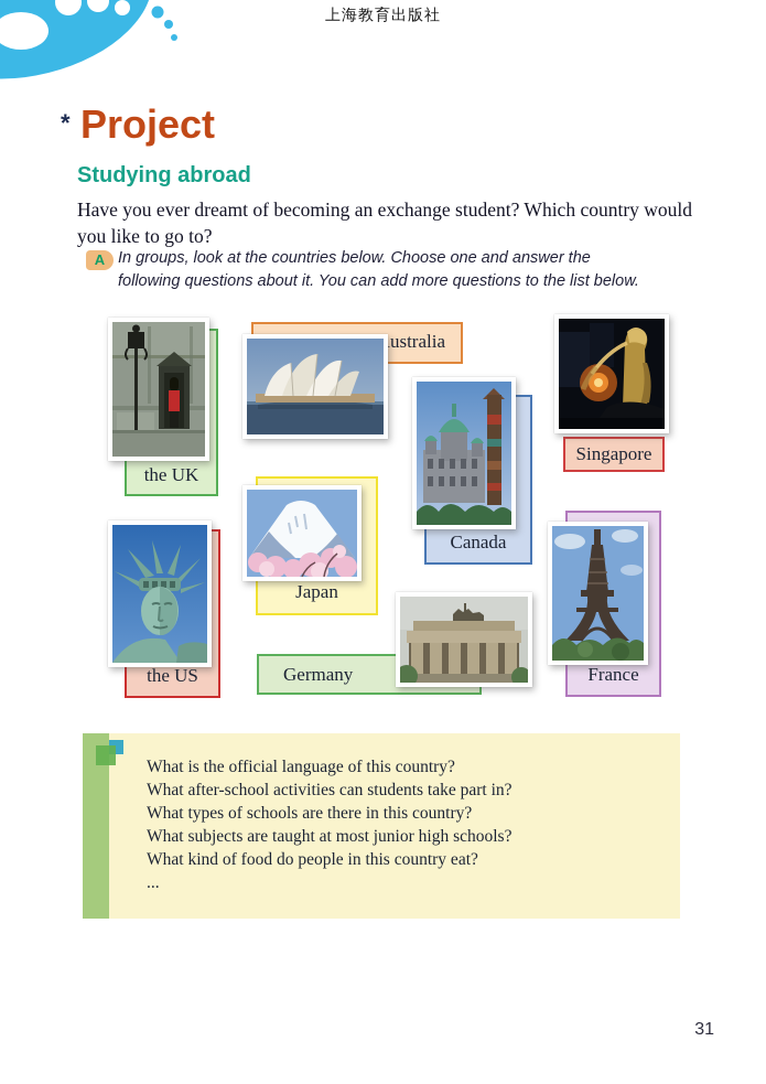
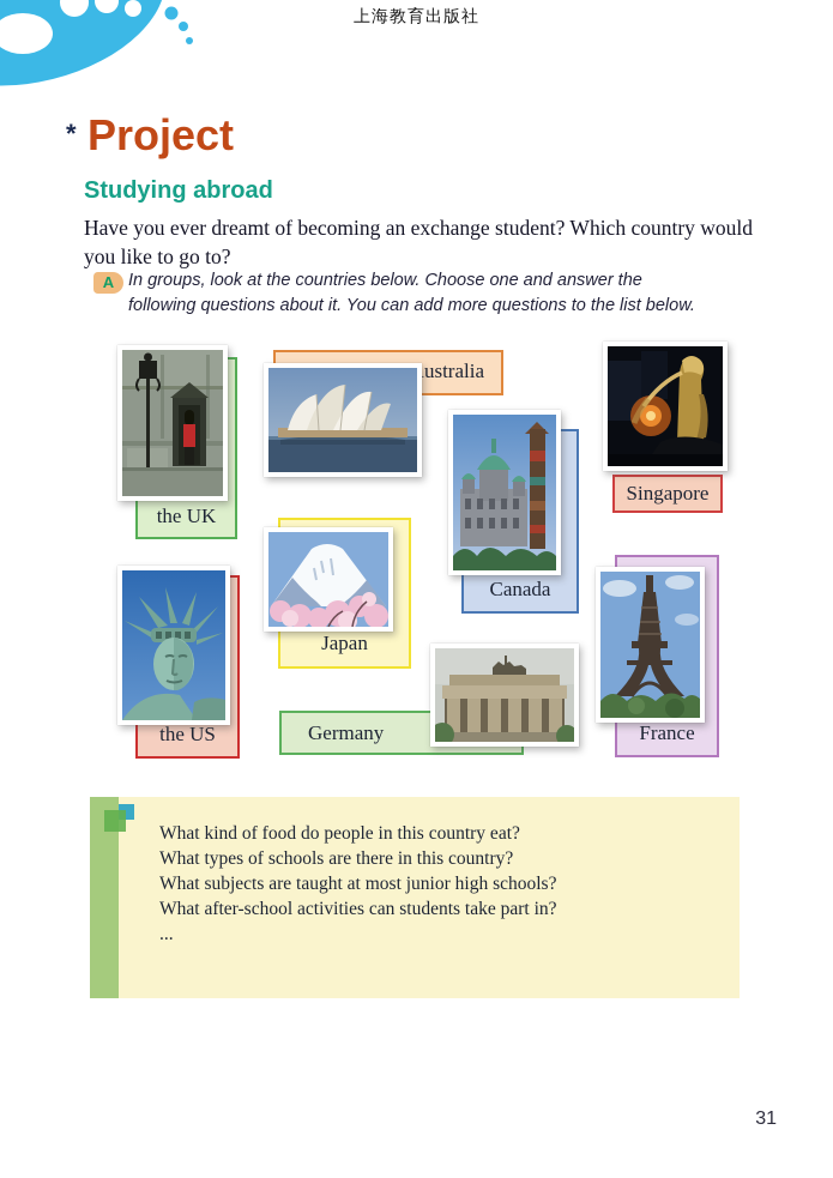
  上海教育出版社
  *
  Project
  Studying abroad
  Have you ever dreamt of becoming an exchange student? Which country would you like to go to?
  A
  In groups, look at the countries below. Choose one and answer the following questions about it. You can add more questions to the list below.
  the UK
  ustralia
  Singapore
  Canada
  Japan
  the US
  Germany
  France
- What is the official language of this country?
- What after-school activities can students take part in?
+ What kind of food do people in this country eat?
  What types of schools are there in this country?
  What subjects are taught at most junior high schools?
- What kind of food do people in this country eat?
+ What after-school activities can students take part in?
  ...
  31
